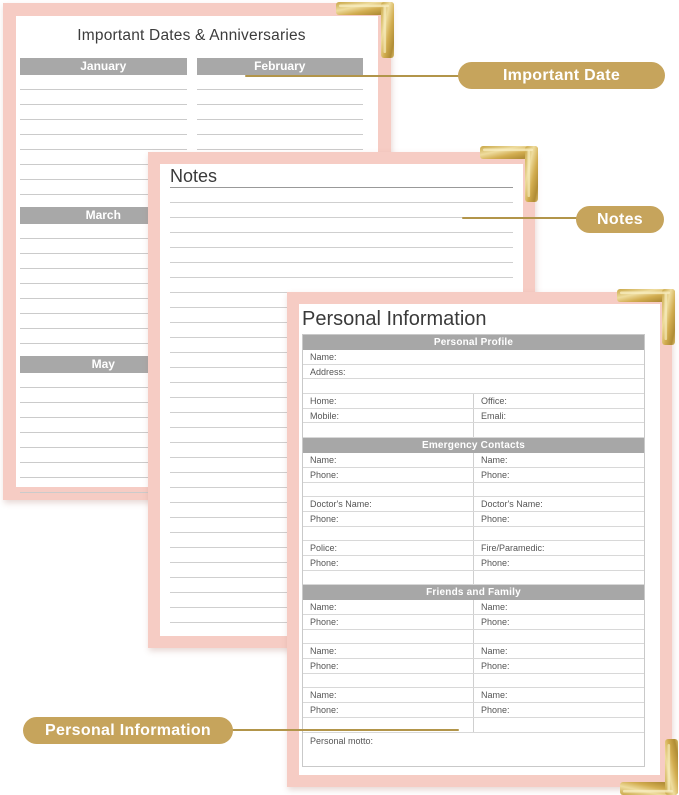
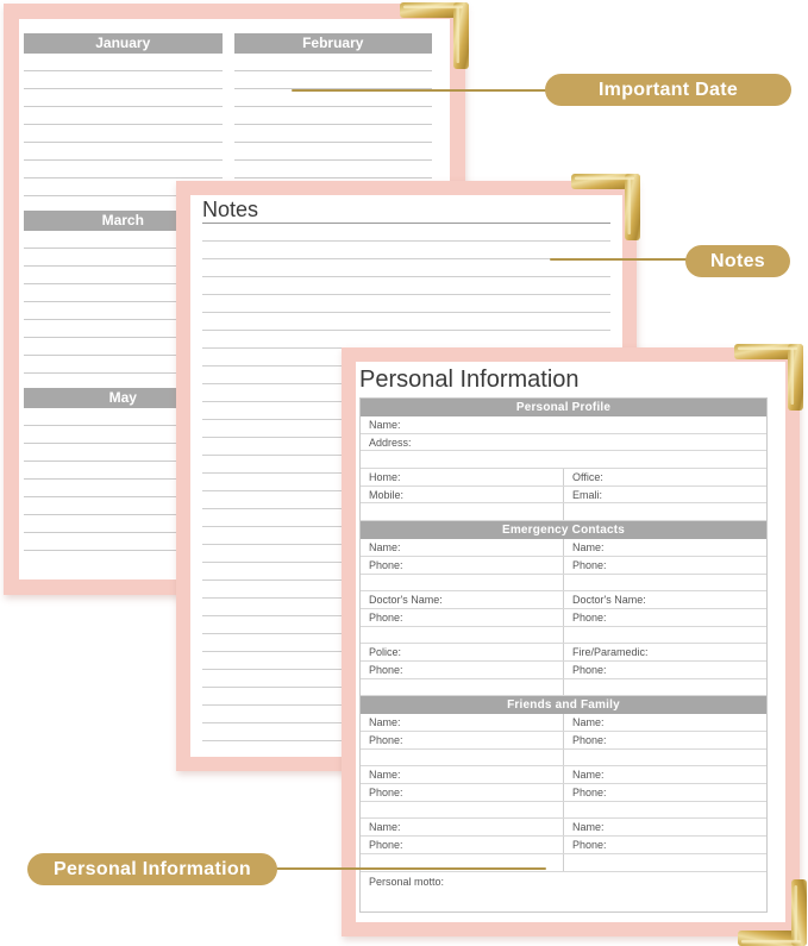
- Important Dates & Anniversaries
  January
  February
  March
  May
  Notes
  Personal Information
  Personal Profile
  Name:
  Address:
  Home:
  Office:
  Mobile:
  Emali:
  Emergency Contacts
  Name:
  Name:
  Phone:
  Phone:
  Doctor's Name:
  Doctor's Name:
  Phone:
  Phone:
  Police:
  Fire/Paramedic:
  Phone:
  Phone:
  Friends and Family
  Name:
  Name:
  Phone:
  Phone:
  Name:
  Name:
  Phone:
  Phone:
  Name:
  Name:
  Phone:
  Phone:
  Personal motto:
  Important Date
  Notes
  Personal Information
